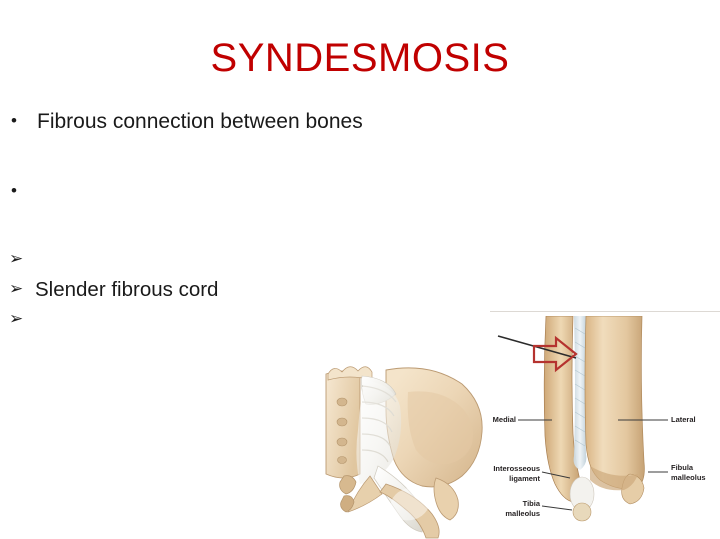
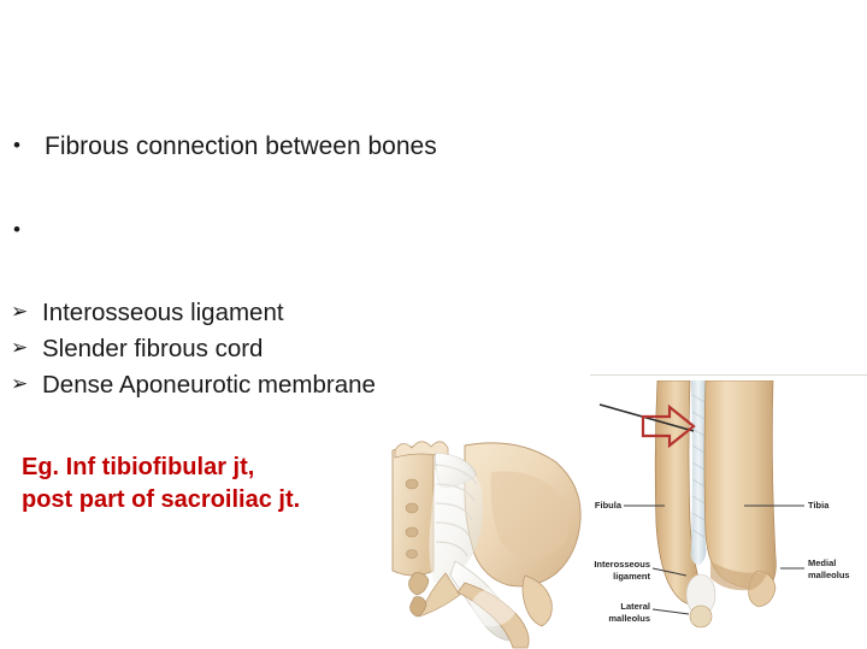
- SYNDESMOSIS
  •
  Fibrous connection between bones
  •
  ➢
+ Interosseous ligament
  ➢
  Slender fibrous cord
  ➢
+ Dense Aponeurotic membrane
+ Eg. Inf tibiofibular jt,
+ post part of sacroiliac jt.
- Medial
+ Fibula
- Lateral
+ Tibia
  Interosseous
  ligament
- Fibula
+ Medial
  malleolus
- Tibia
+ Lateral
  malleolus
